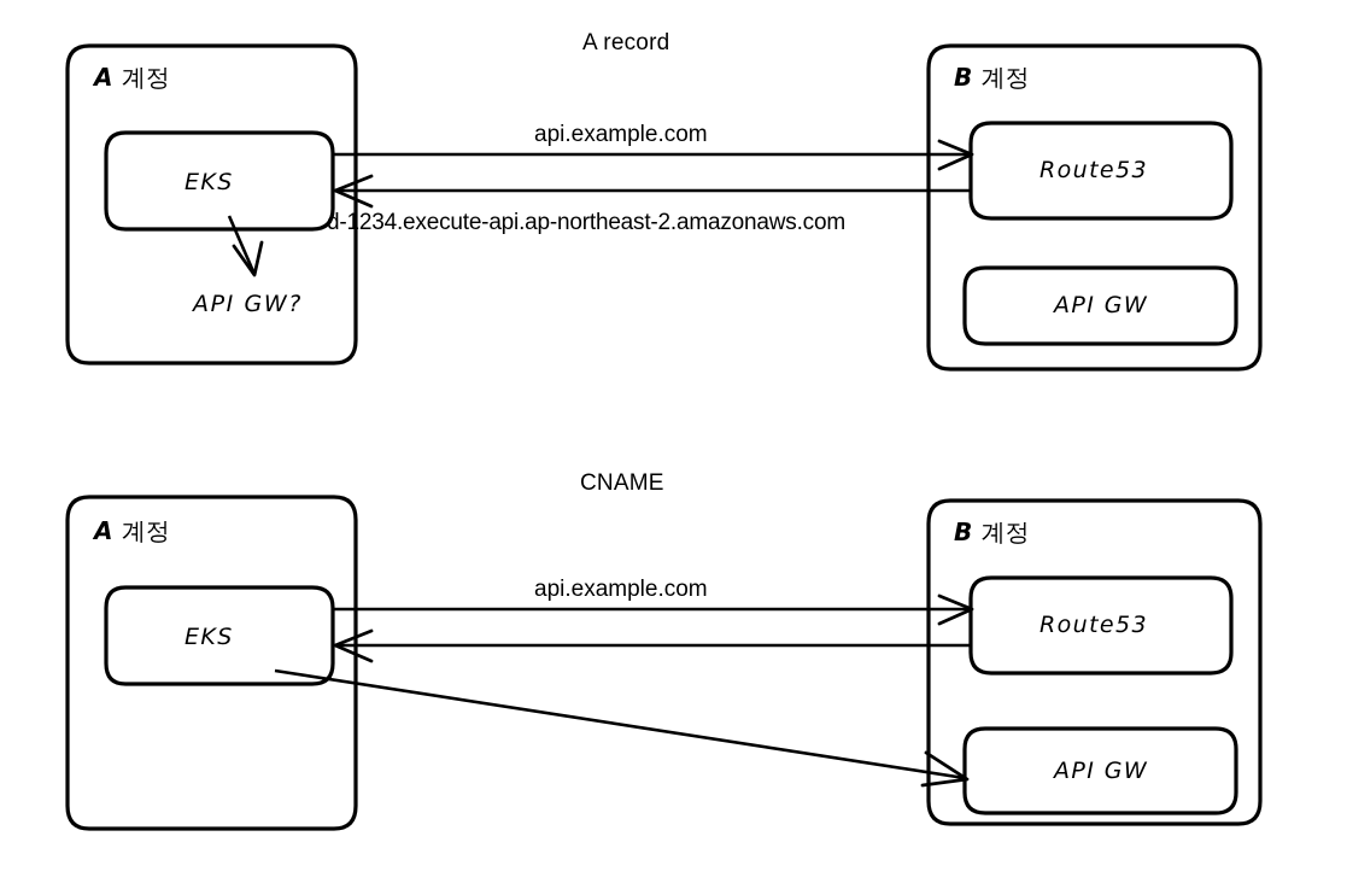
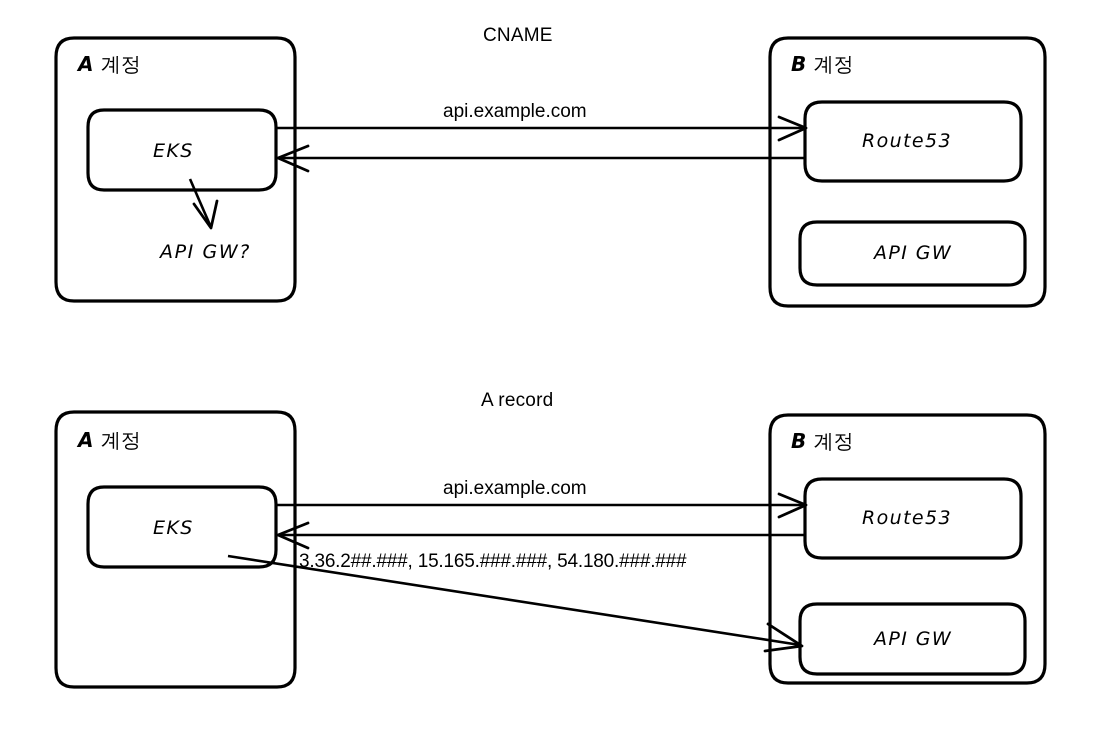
- A record
+ CNAME
  A 계정
  EKS
  API GW?
  B 계정
  Route53
  API GW
  api.example.com
- d-1234.execute-api.ap-northeast-2.amazonaws.com
- CNAME
+ A record
  A 계정
  EKS
  B 계정
  Route53
  API GW
  api.example.com
+ 3.36.2##.###, 15.165.###.###, 54.180.###.###
